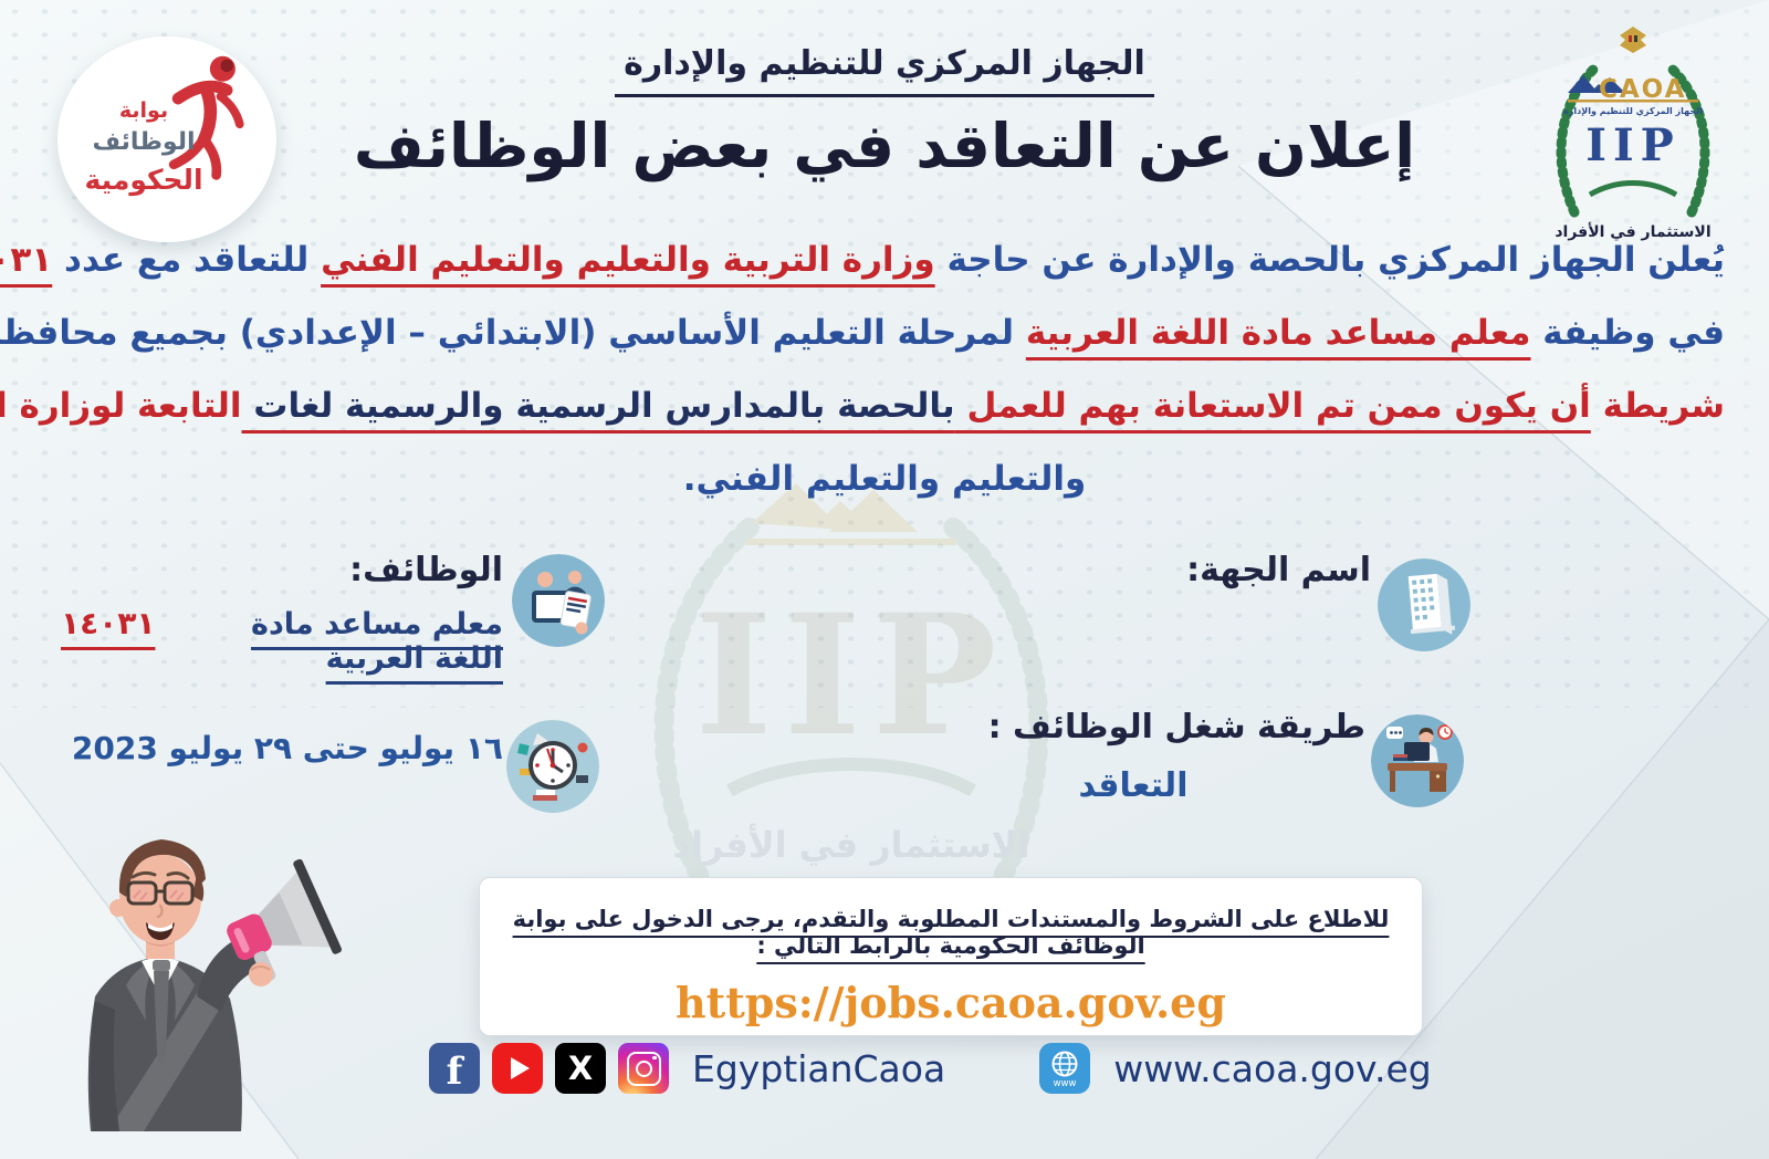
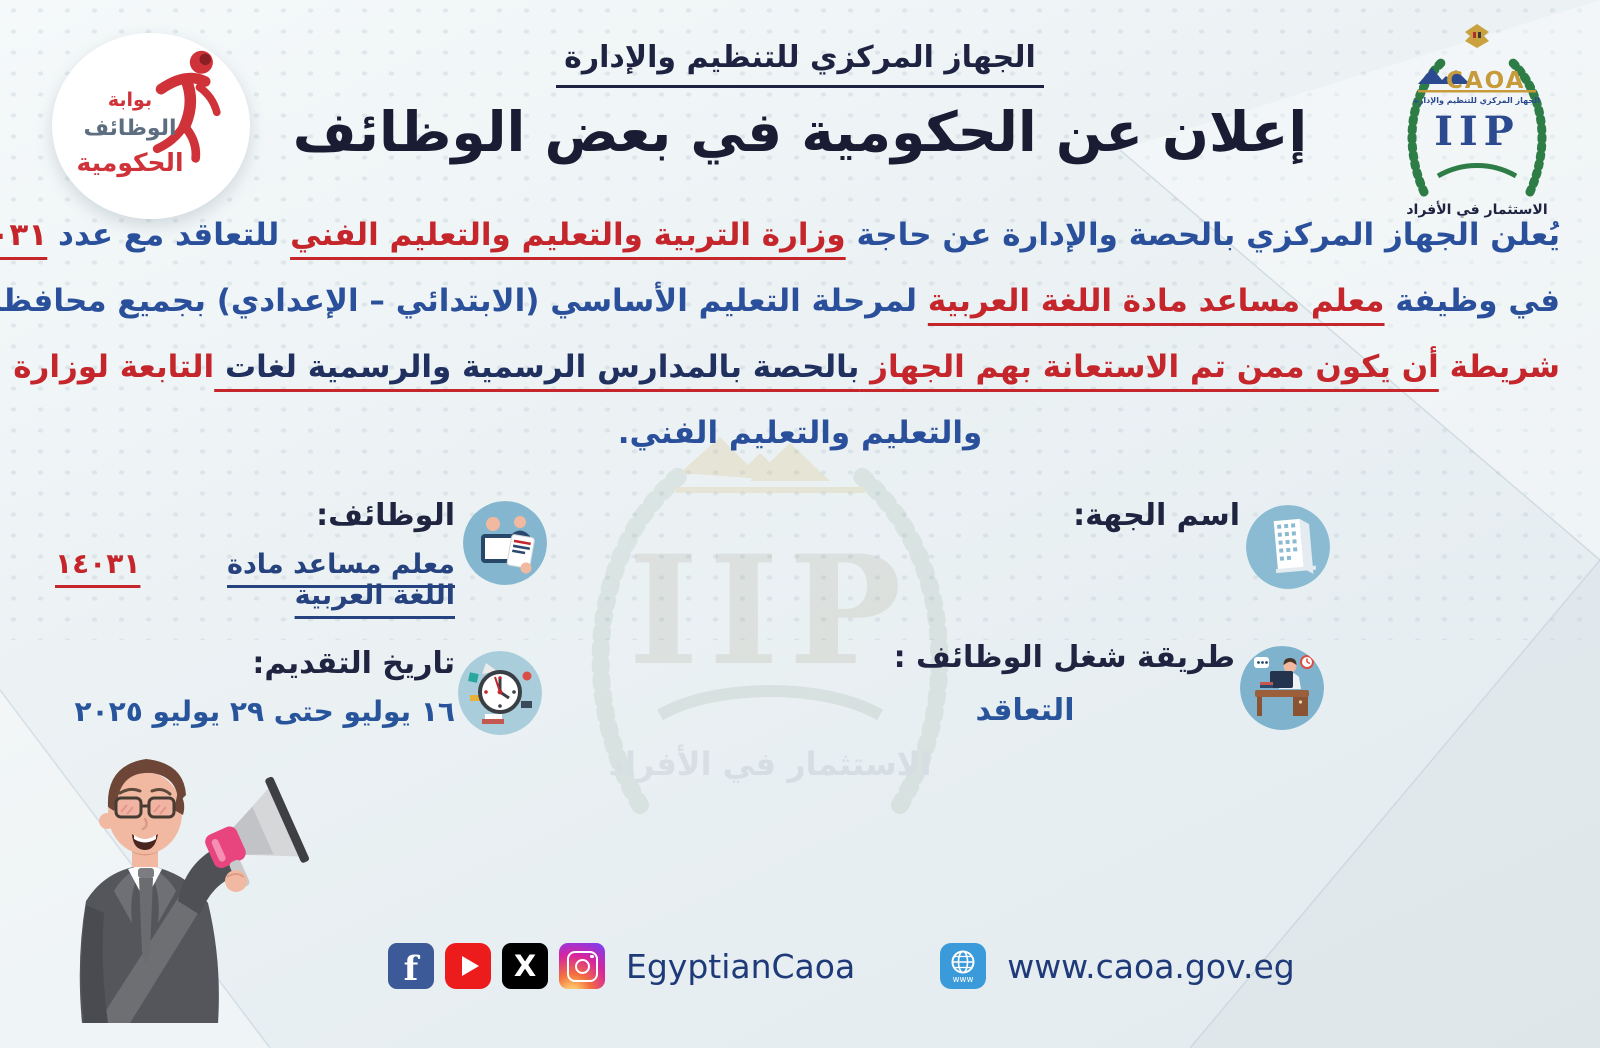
  IIP
  بوابة
  الوظائف
  الحكومية
  الجهاز المركزي للتنظيم والإدارة
- إعلان عن التعاقد في بعض الوظائف
+ إعلان عن الحكومية في بعض الوظائف
  CAOA
  الجهاز المركزي للتنظيم والإدارة
  IIP
  الاستثمار في الأفراد
  يُعلن الجهاز المركزي بالحصة والإدارة عن حاجة وزارة التربية والتعليم والتعليم الفني للتعاقد مع عدد ٣١
  في وظيفة معلم مساعد مادة اللغة العربية لمرحلة التعليم الأساسي (الابتدائي – الإعدادي) بجميع محافظ
- شريطة أن يكون ممن تم الاستعانة بهم للعمل بالحصة بالمدارس الرسمية والرسمية لغات التابعة لوزارة ا
+ شريطة أن يكون ممن تم الاستعانة بهم الجهاز بالحصة بالمدارس الرسمية والرسمية لغات التابعة لوزارة
  والتعليم والتعليم الفني.
  الوظائف:
  معلم مساعد مادة اللغة العربية
  ١٤٠٣١
  اسم الجهة:
+ تاريخ التقديم:
- ١٦ يوليو حتى ٢٩ يوليو 2023
+ ١٦ يوليو حتى ٢٩ يوليو ٢٠٢٥
  طريقة شغل الوظائف :
  التعاقد
- للاطلاع على الشروط والمستندات المطلوبة والتقدم، يرجى الدخول على بوابة الوظائف الحكومية بالرابط التالي :
- https://jobs.caoa.gov.eg
  f
  X
  EgyptianCaoa
  www
  www.caoa.gov.eg
